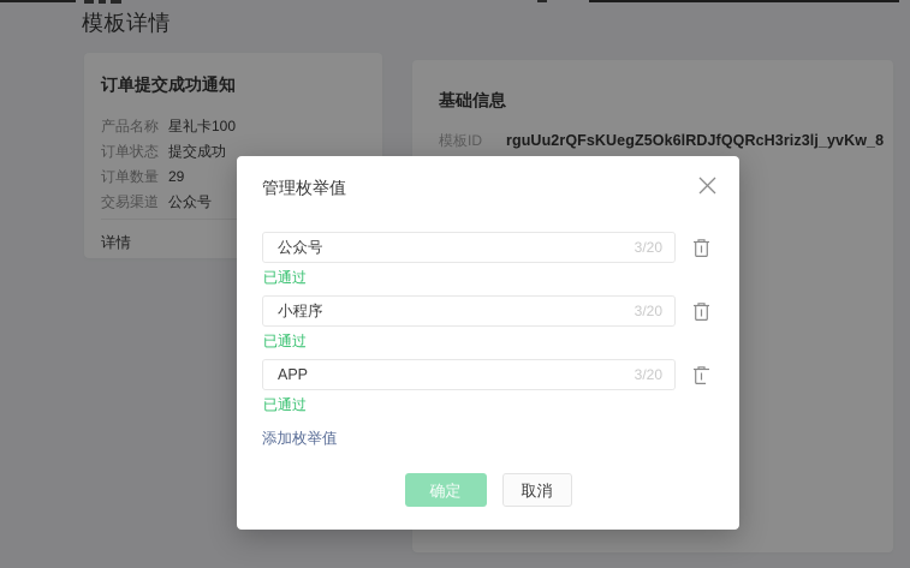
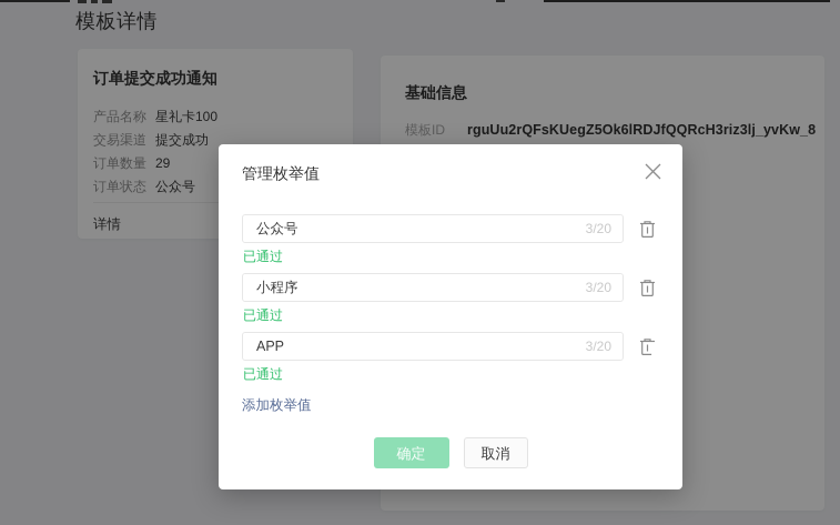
  模板详情
  订单提交成功通知
  产品名称
  星礼卡100
- 订单状态
+ 交易渠道
  提交成功
  订单数量
  29
- 交易渠道
+ 订单状态
  公众号
  详情
  基础信息
  模板ID
  rguUu2rQFsKUegZ5Ok6lRDJfQQRcH3riz3lj_yvKw_8
  管理枚举值
  公众号
  3/20
  已通过
  小程序
  3/20
  已通过
  APP
  3/20
  已通过
  添加枚举值
  确定
  取消
